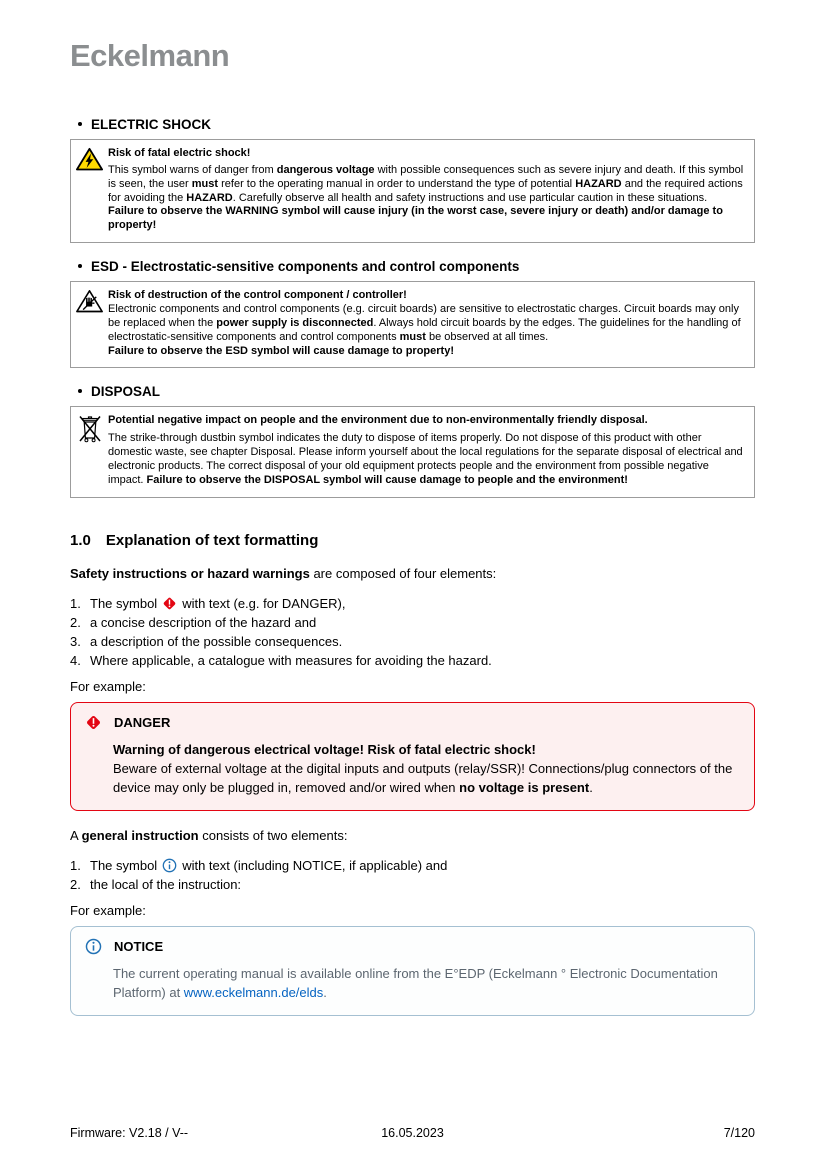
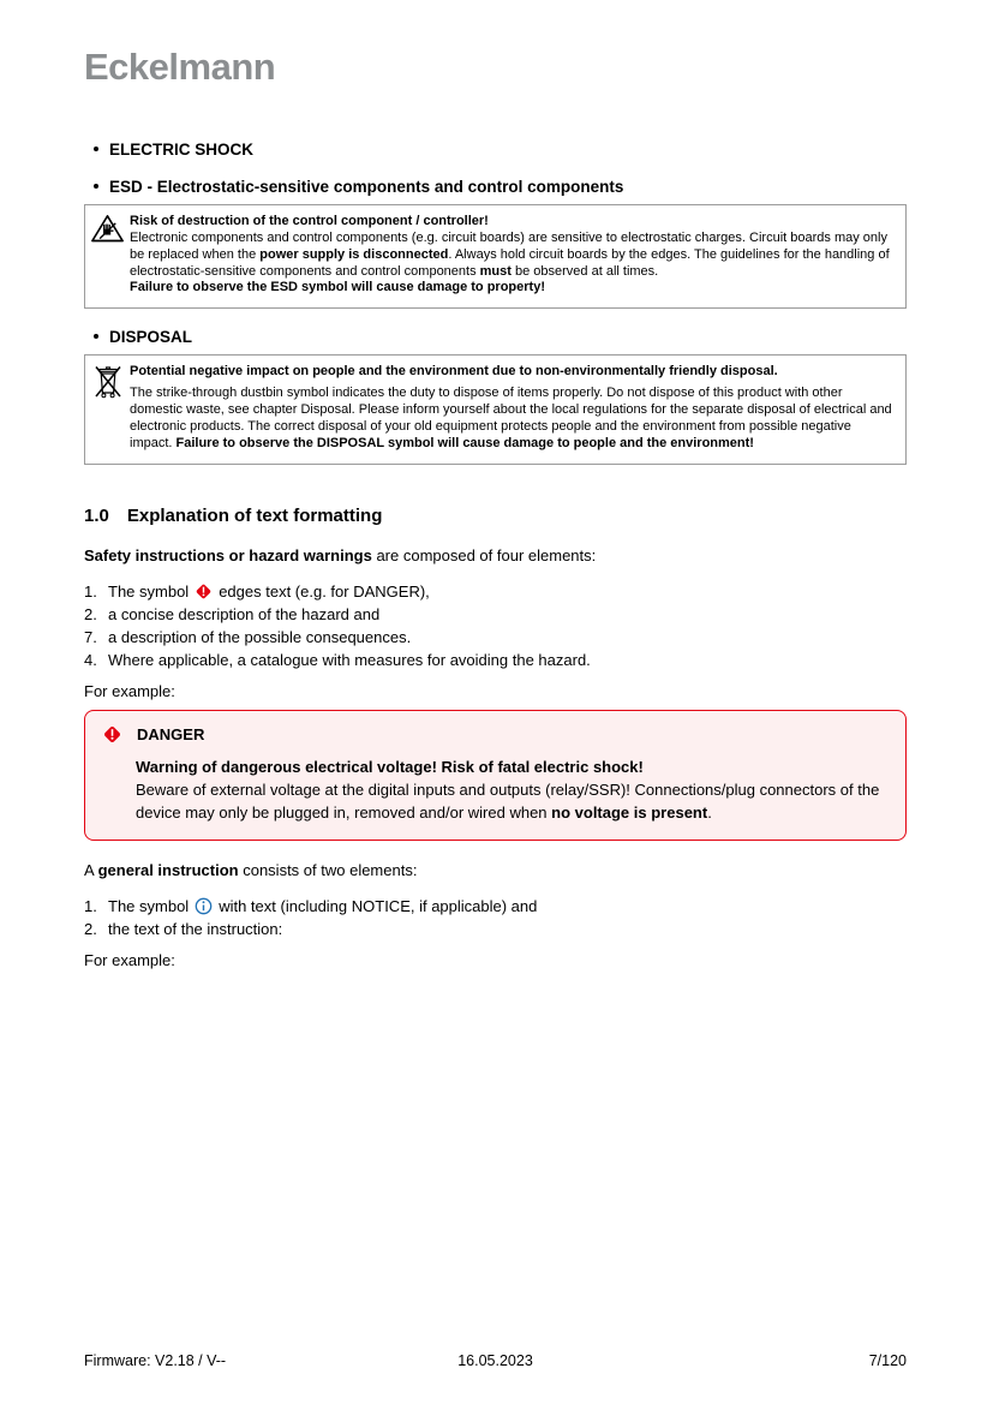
  Eckelmann
  ELECTRIC SHOCK
- Risk of fatal electric shock!
- This symbol warns of danger from dangerous voltage with possible consequences such as severe injury and death. If this symbol is seen, the user must refer to the operating manual in order to understand the type of potential HAZARD and the required actions for avoiding the HAZARD. Carefully observe all health and safety instructions and use particular caution in these situations.
- Failure to observe the WARNING symbol will cause injury (in the worst case, severe injury or death) and/or damage to property!
  ESD - Electrostatic-sensitive components and control components
  Risk of destruction of the control component / controller!
  Electronic components and control components (e.g. circuit boards) are sensitive to electrostatic charges. Circuit boards may only be replaced when the power supply is disconnected. Always hold circuit boards by the edges. The guidelines for the handling of electrostatic-sensitive components and control components must be observed at all times.
  Failure to observe the ESD symbol will cause damage to property!
  DISPOSAL
  Potential negative impact on people and the environment due to non-environmentally friendly disposal.
  The strike-through dustbin symbol indicates the duty to dispose of items properly. Do not dispose of this product with other domestic waste, see chapter Disposal. Please inform yourself about the local regulations for the separate disposal of electrical and electronic products. The correct disposal of your old equipment protects people and the environment from possible negative impact. Failure to observe the DISPOSAL symbol will cause damage to people and the environment!
  1.0
  Explanation of text formatting
  Safety instructions or hazard warnings are composed of four elements:
  1.
- The symbol with text (e.g. for DANGER),
+ The symbol edges text (e.g. for DANGER),
  2.
  a concise description of the hazard and
- 3.
+ 7.
  a description of the possible consequences.
  4.
  Where applicable, a catalogue with measures for avoiding the hazard.
  For example:
  DANGER
  Warning of dangerous electrical voltage! Risk of fatal electric shock!
  Beware of external voltage at the digital inputs and outputs (relay/SSR)! Connections/plug connectors of the device may only be plugged in, removed and/or wired when no voltage is present.
  A general instruction consists of two elements:
  1.
  The symbol with text (including NOTICE, if applicable) and
  2.
- the local of the instruction:
+ the text of the instruction:
  For example:
- NOTICE
- The current operating manual is available online from the E°EDP (Eckelmann ° Electronic Documentation Platform) at www.eckelmann.de/elds.
  Firmware: V2.18 / V--
  16.05.2023
  7/120
